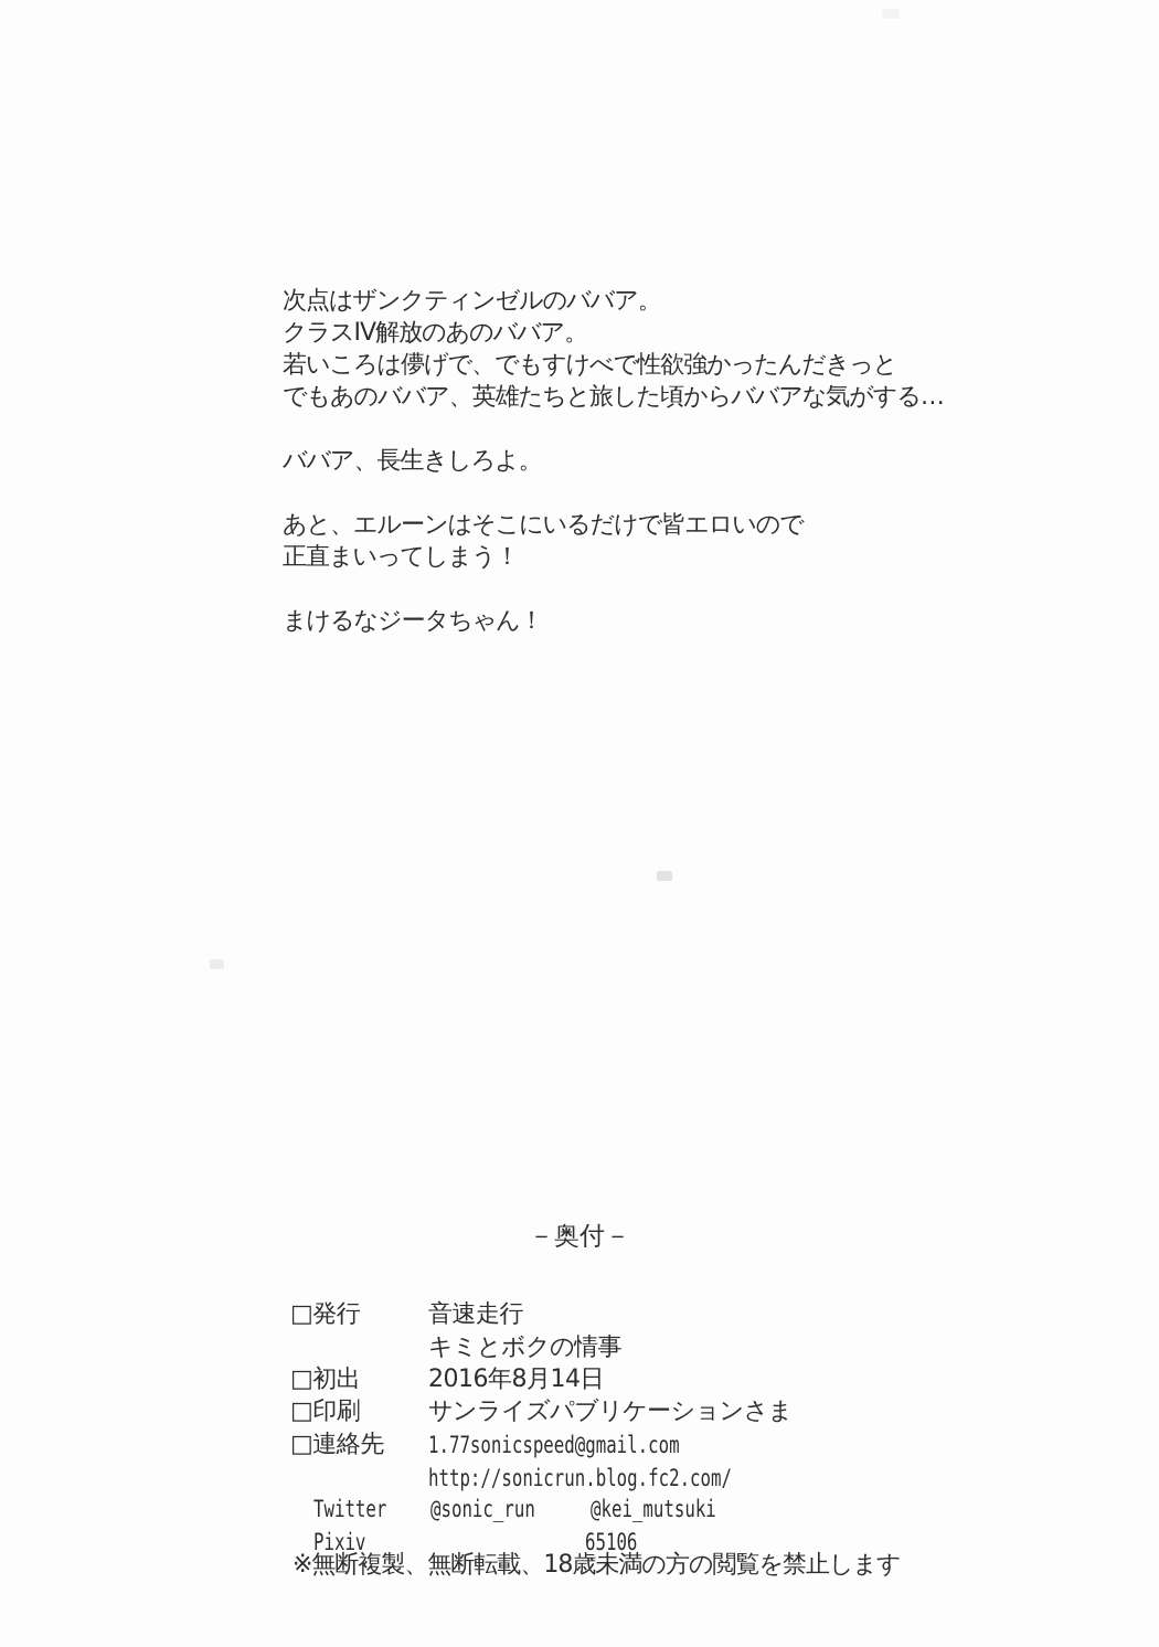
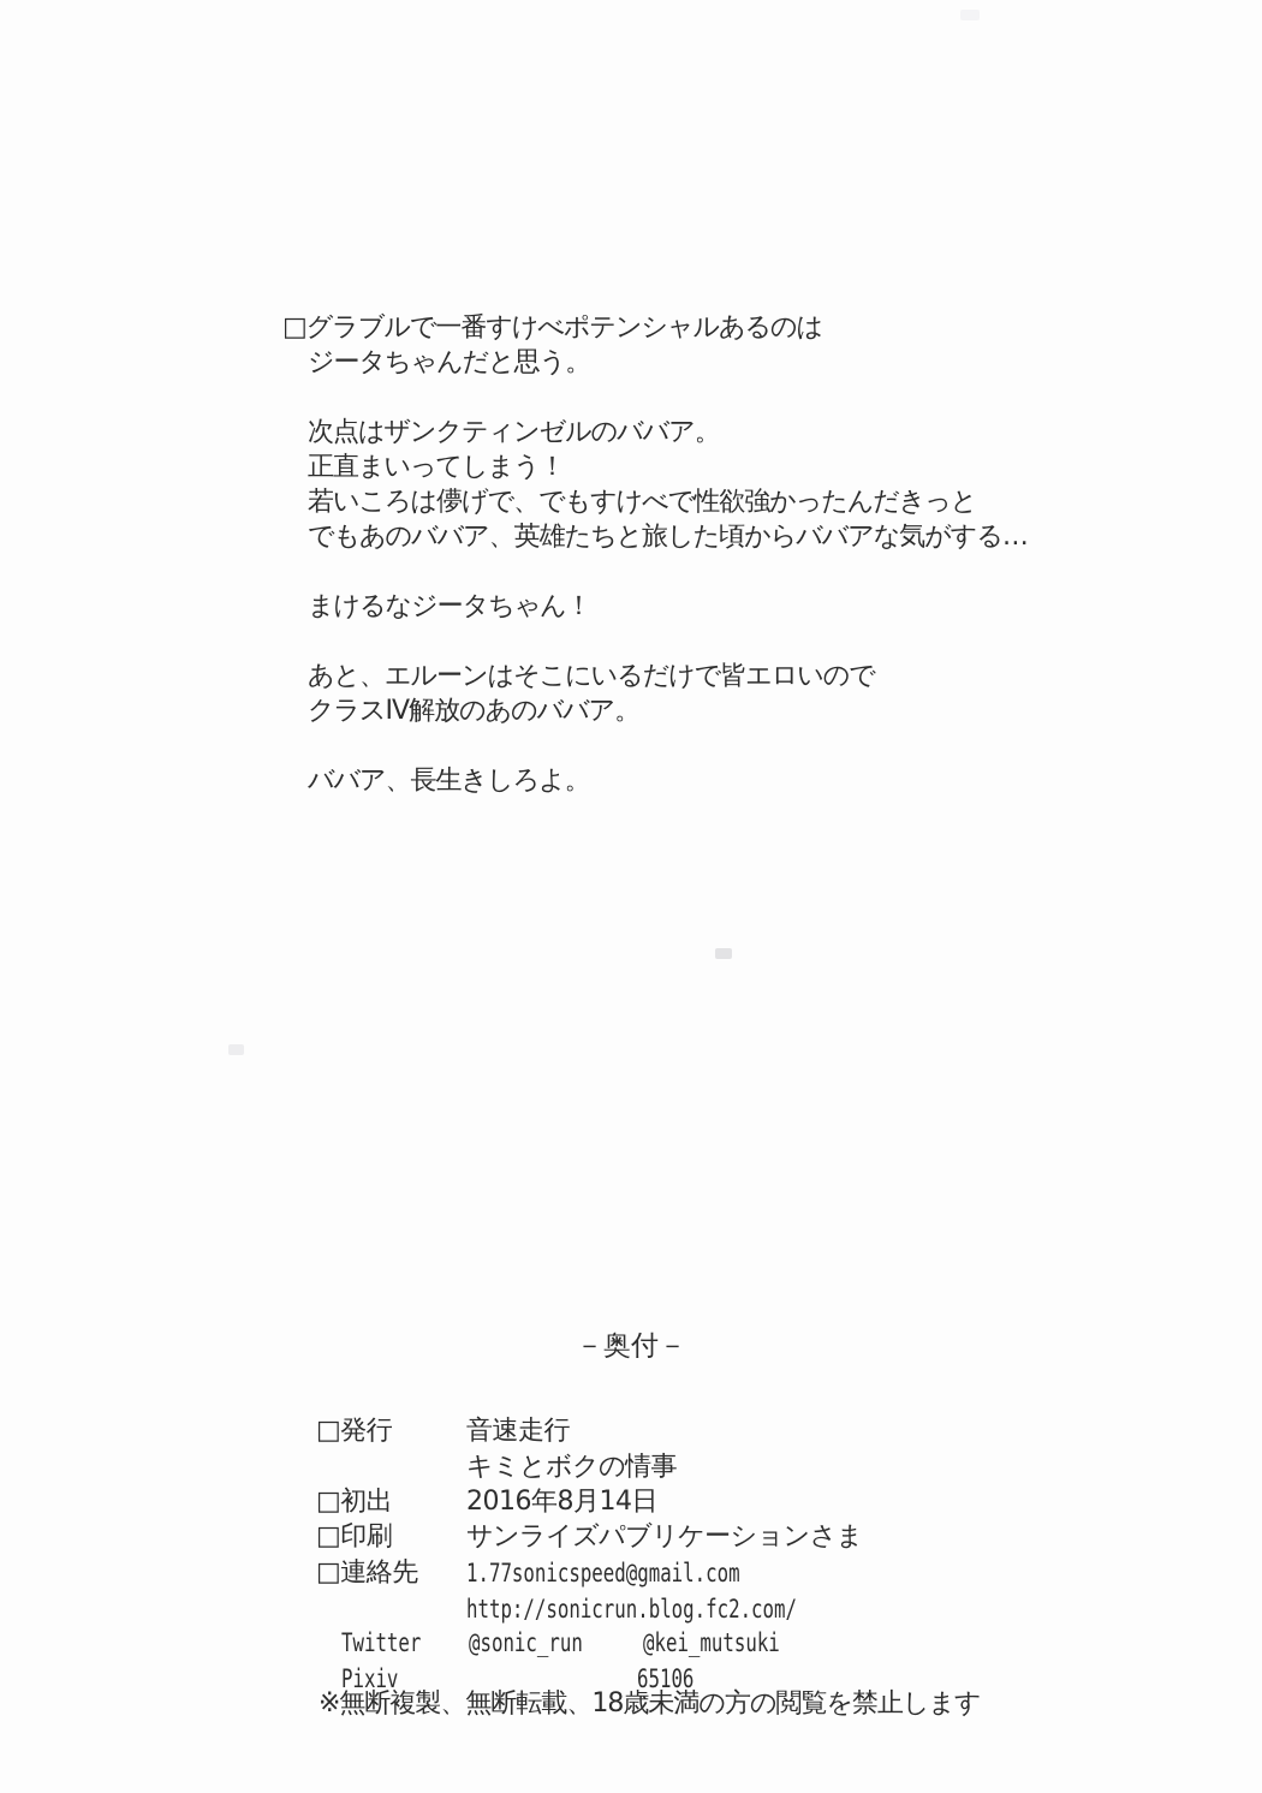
+ □グラブルで一番すけべポテンシャルあるのは
+ ジータちゃんだと思う。
  次点はザンクティンゼルのババア。
- クラスIV解放のあのババア。
+ 正直まいってしまう！
  若いころは儚げで、でもすけべで性欲強かったんだきっと
  でもあのババア、英雄たちと旅した頃からババアな気がする…
- ババア、長生きしろよ。
+ まけるなジータちゃん！
  あと、エルーンはそこにいるだけで皆エロいので
- 正直まいってしまう！
+ クラスIV解放のあのババア。
- まけるなジータちゃん！
+ ババア、長生きしろよ。
  －奥付－
  □発行
  音速走行
  キミとボクの情事
  □初出
  2016年8月14日
  □印刷
  サンライズパブリケーションさま
  □連絡先
  1.77sonicspeed@gmail.com
  http://sonicrun.blog.fc2.com/
  Twitter
  @sonic_run
  @kei_mutsuki
  Pixiv
  65106
  ※無断複製、無断転載、18歳未満の方の閲覧を禁止します
